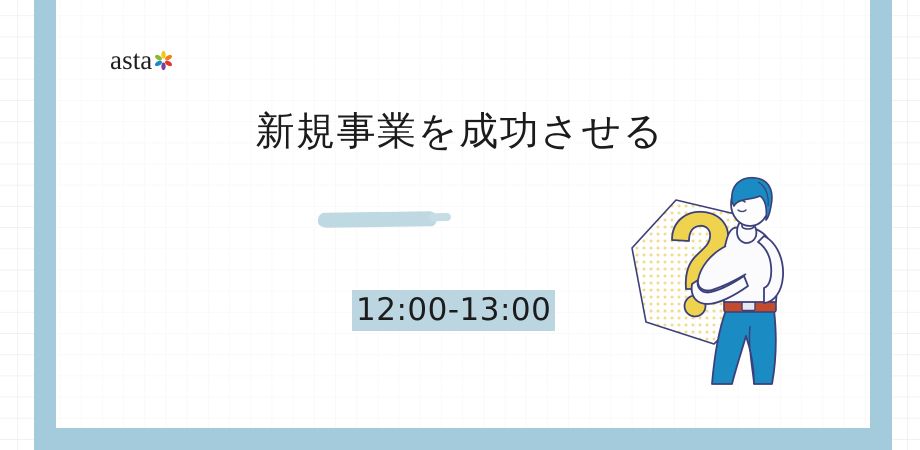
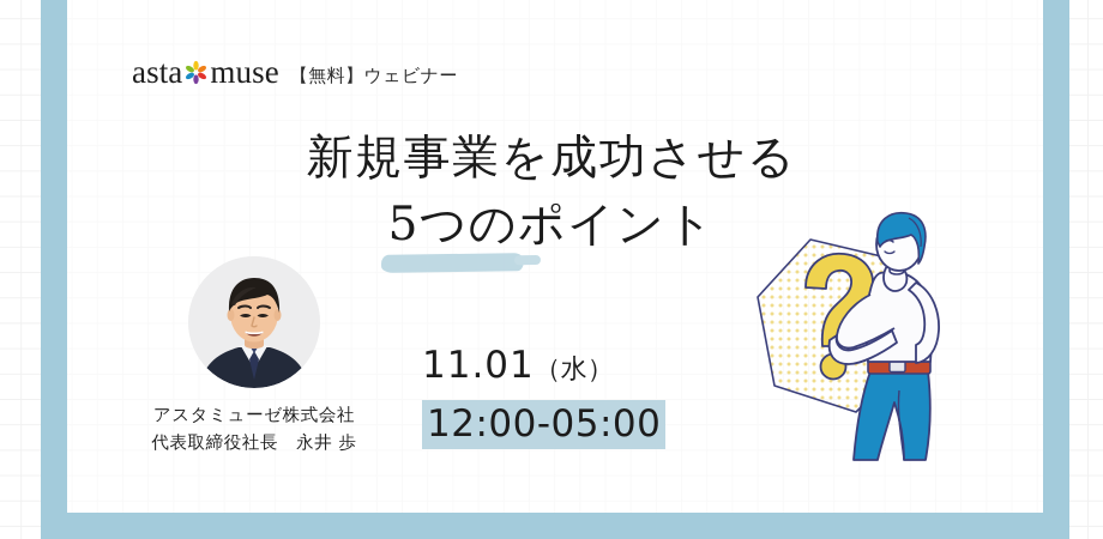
  asta
+ muse
+ 【無料】ウェビナー
  新規事業を成功させる
+ 5つのポイント
+ アスタミューゼ株式会社
+ 代表取締役社長 永井 歩
+ 11.01（水）
- 12:00-13:00
+ 12:00-05:00
